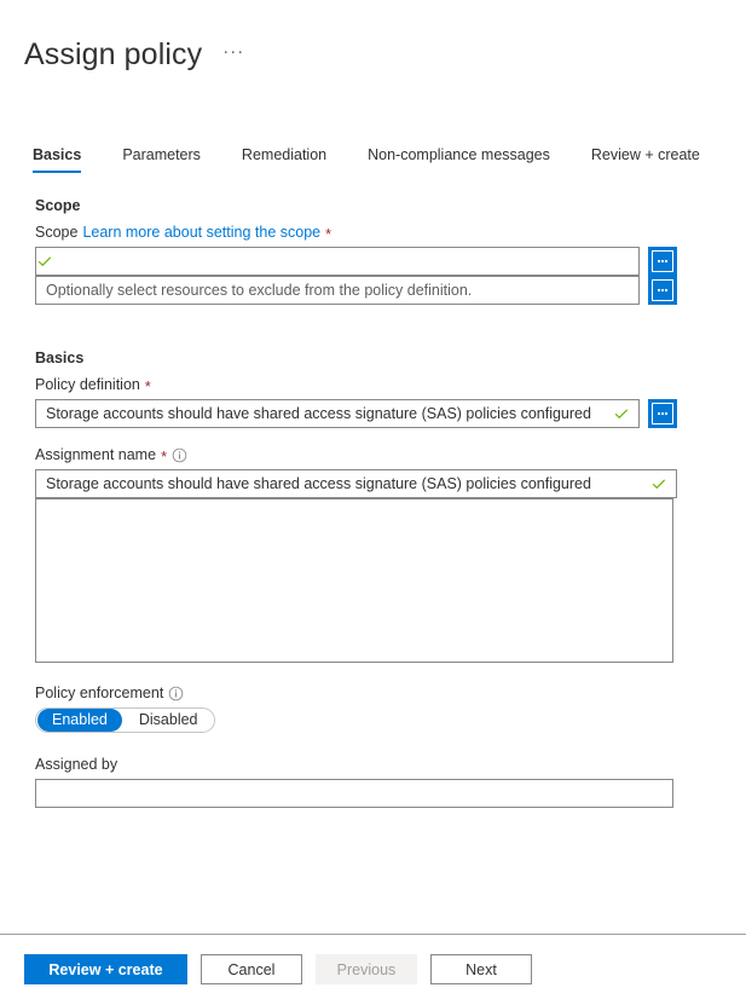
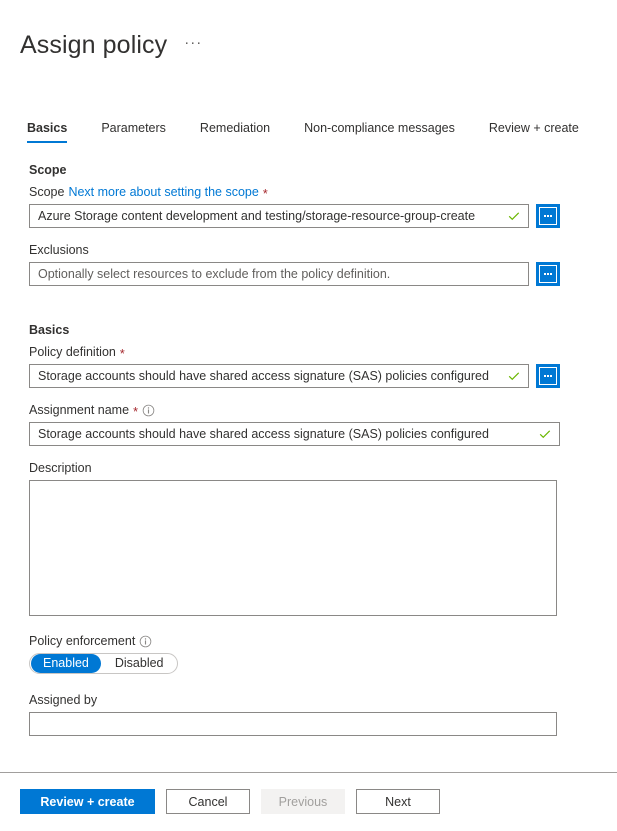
  Assign policy
  ···
  Basics
  Parameters
  Remediation
  Non-compliance messages
  Review + create
  Scope
  Scope
- Learn more about setting the scope
+ Next more about setting the scope
  *
+ Azure Storage content development and testing/storage-resource-group-create
+ Exclusions
  Optionally select resources to exclude from the policy definition.
  Basics
  Policy definition
  *
  Storage accounts should have shared access signature (SAS) policies configured
  Assignment name
  *
  Storage accounts should have shared access signature (SAS) policies configured
+ Description
  Policy enforcement
  Enabled
  Disabled
  Assigned by
  Review + create
  Cancel
  Previous
  Next
